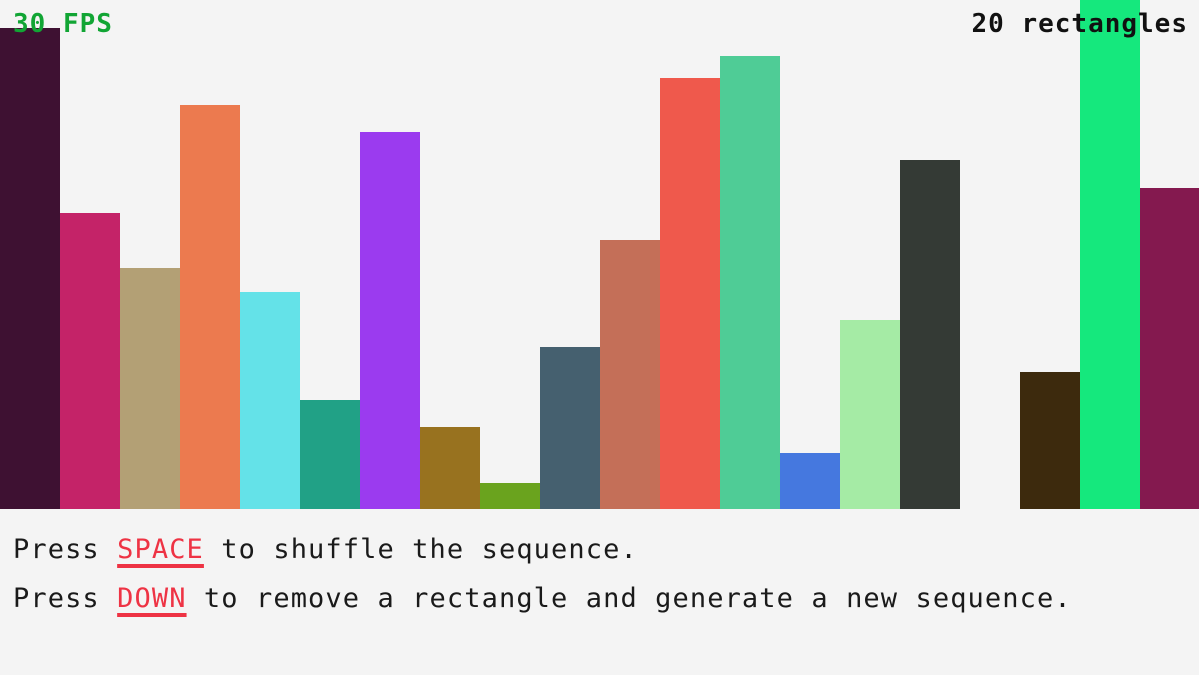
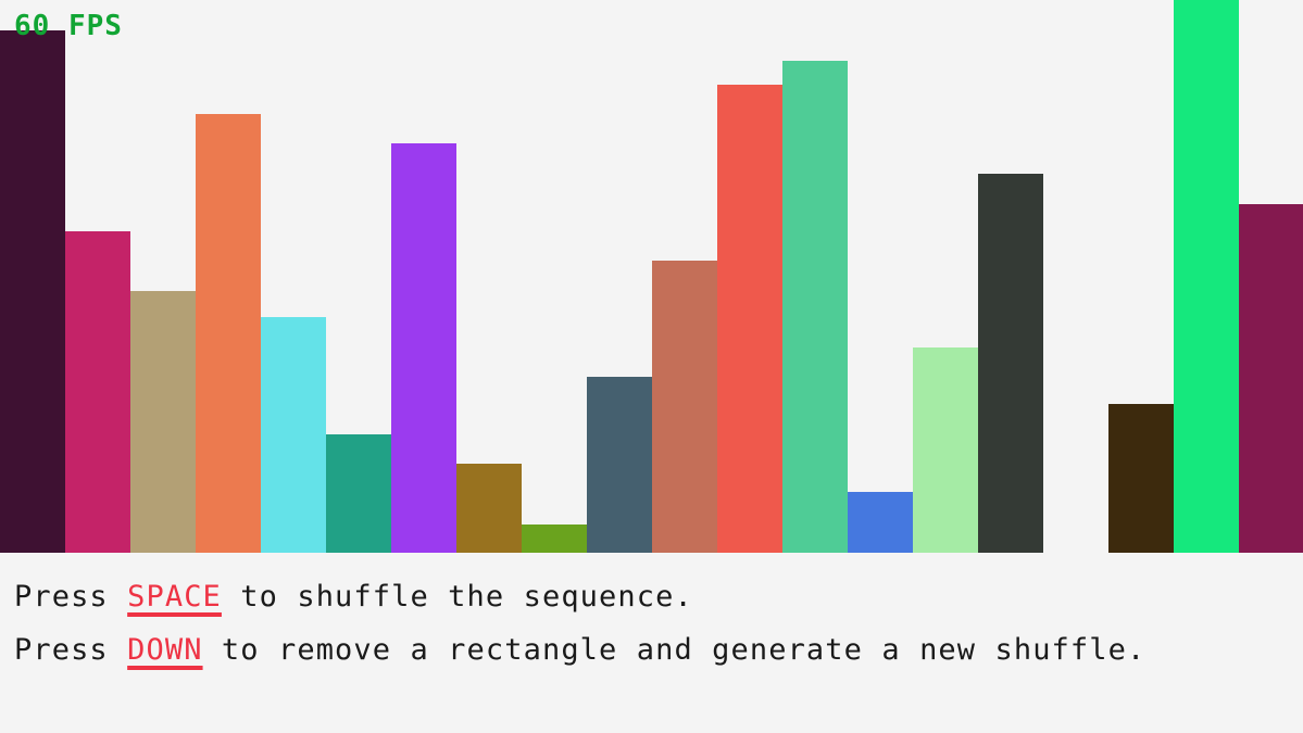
- 30 FPS
+ 60 FPS
- 20 rectangles
  Press SPACE to shuffle the sequence.
- Press DOWN to remove a rectangle and generate a new sequence.
+ Press DOWN to remove a rectangle and generate a new shuffle.
